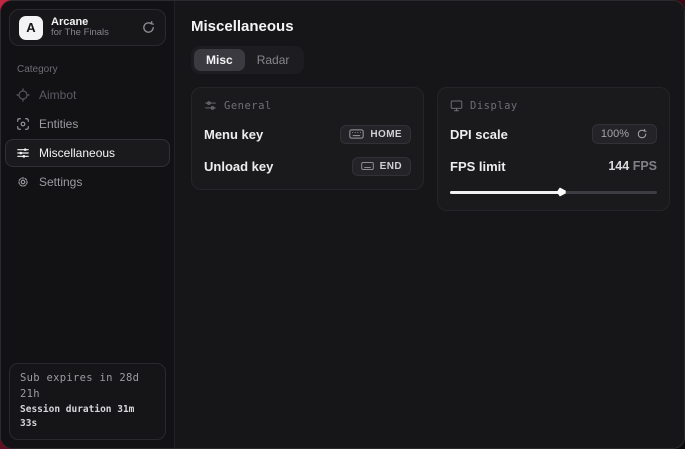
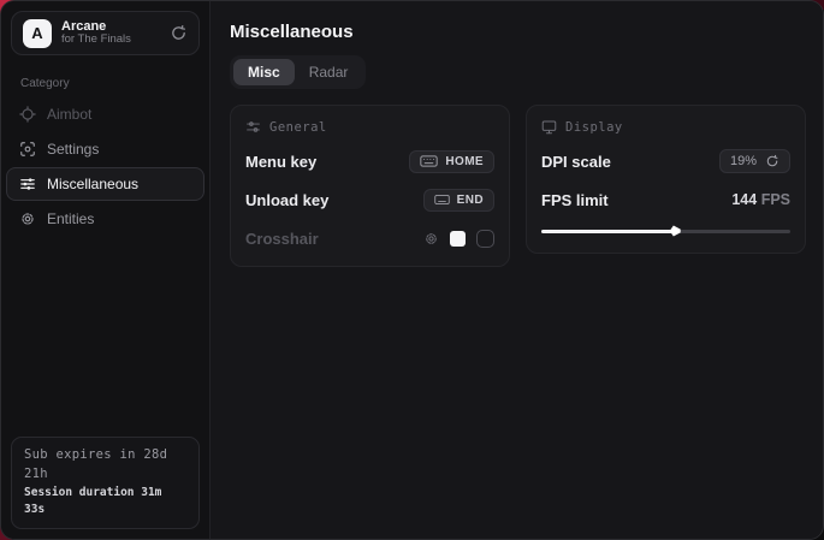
  A
  Arcane
  for The Finals
  Category
  Aimbot
- Entities
+ Settings
  Miscellaneous
- Settings
+ Entities
  Sub expires in 28d 21h
  Session duration 31m 33s
  Miscellaneous
  Misc
  Radar
  General
  Menu key
  HOME
  Unload key
  END
+ Crosshair
  Display
  DPI scale
- 100%
+ 19%
  FPS limit
  144 FPS
